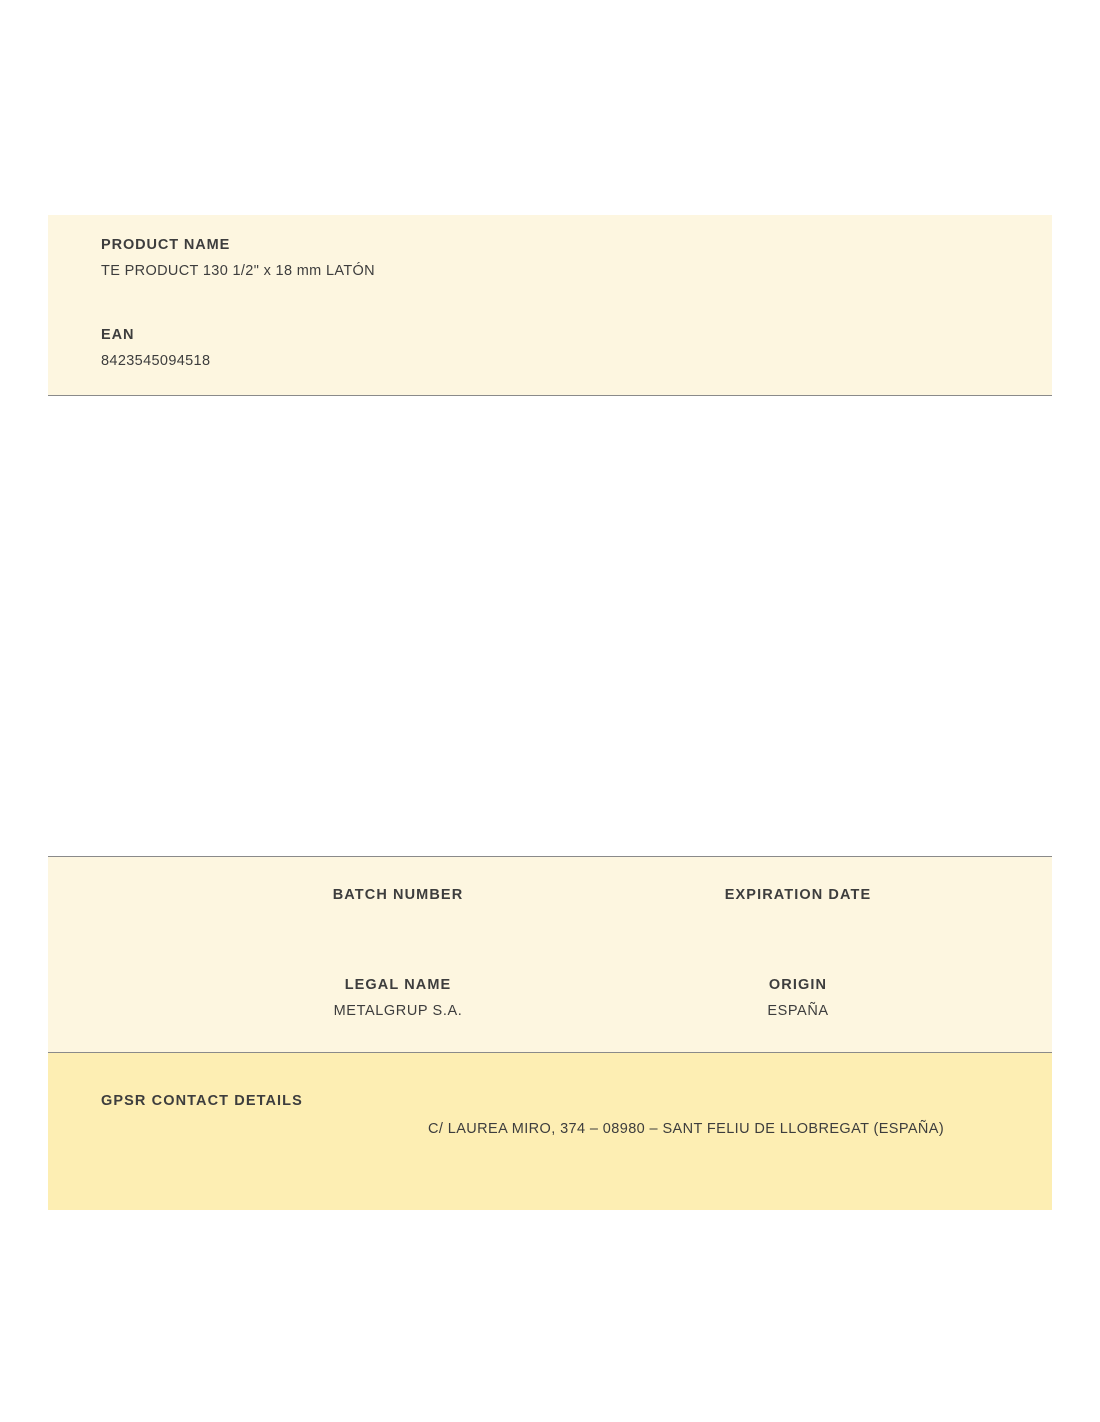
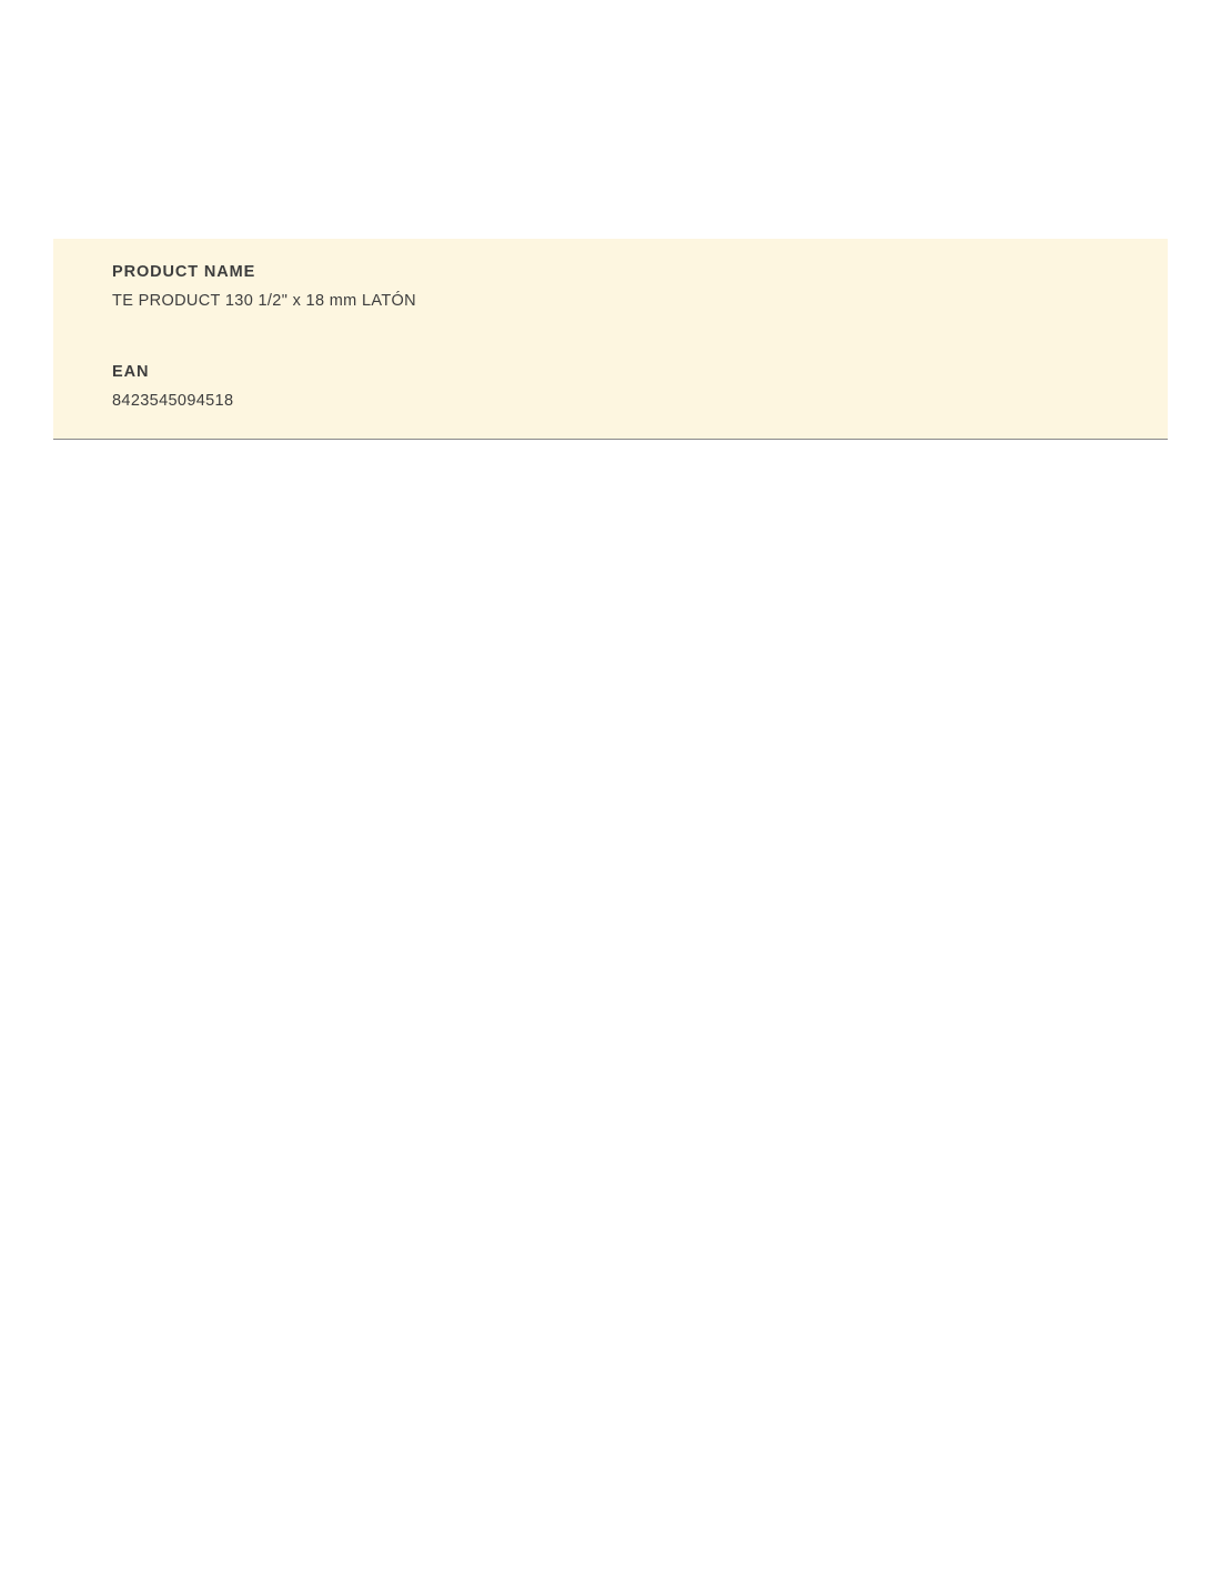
  PRODUCT NAME
  TE PRODUCT 130 1/2" x 18 mm LATÓN
  EAN
  8423545094518
- BATCH NUMBER
- EXPIRATION DATE
- LEGAL NAME
- METALGRUP S.A.
- ORIGIN
- ESPAÑA
- GPSR CONTACT DETAILS
- C/ LAUREA MIRO, 374 – 08980 – SANT FELIU DE LLOBREGAT (ESPAÑA)
